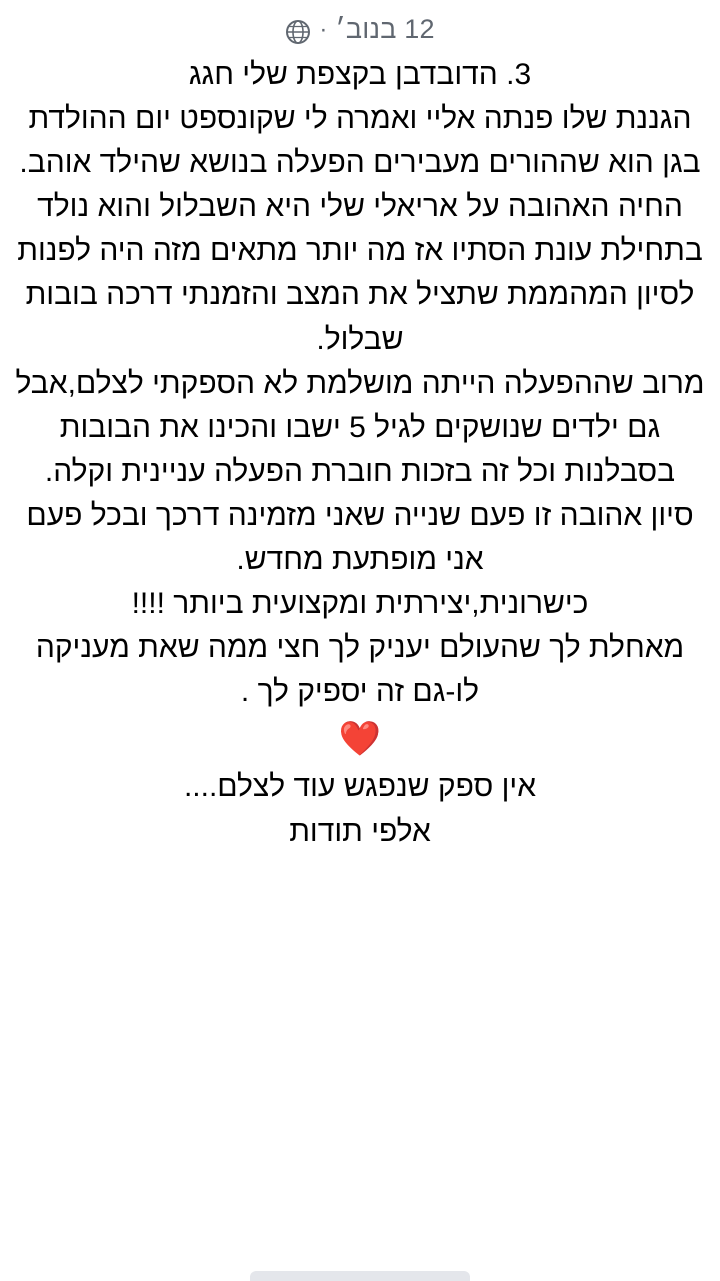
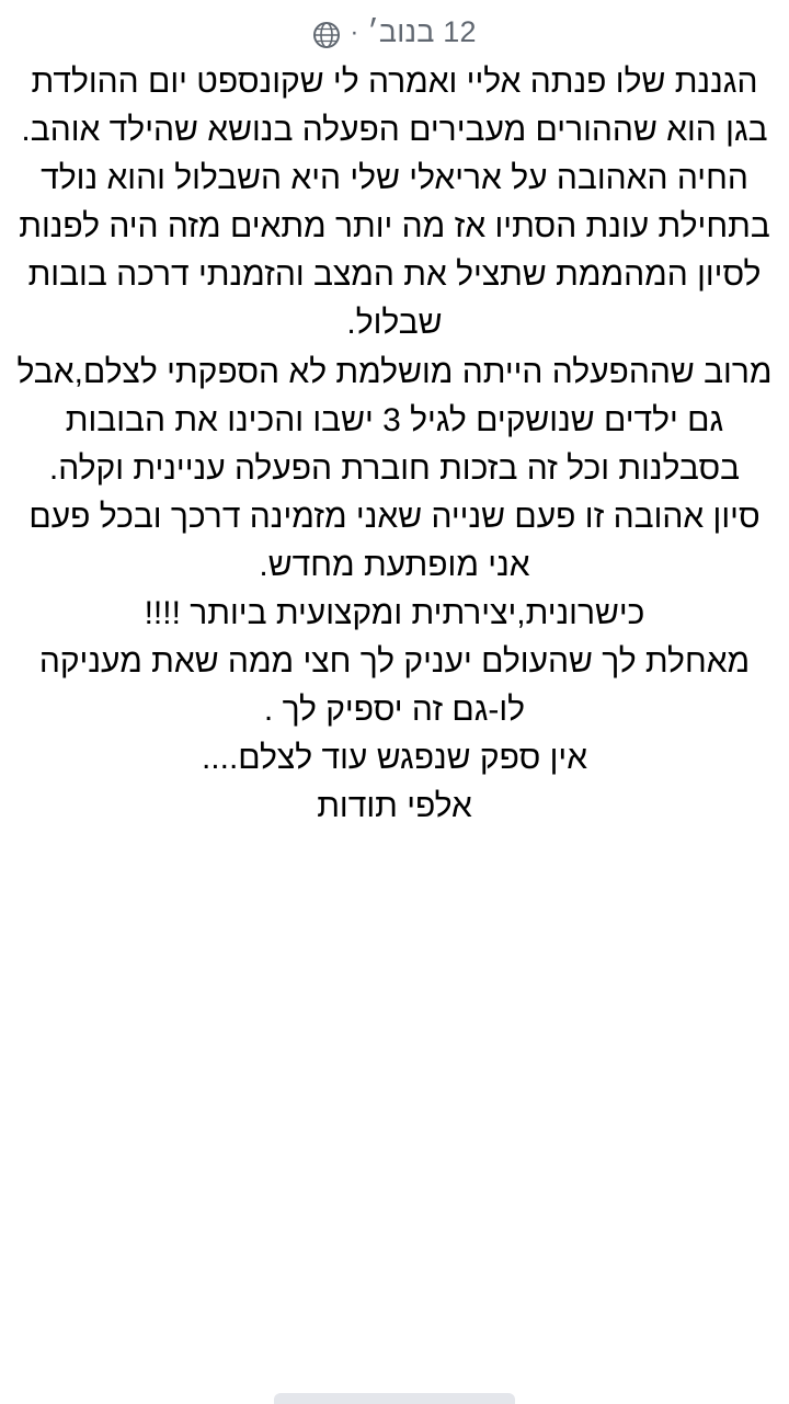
  12 בנוב׳
  ·
- 3. הדובדבן בקצפת שלי חגג
  הגננת שלו פנתה אליי ואמרה לי שקונספט יום ההולדת בגן הוא שההורים מעבירים הפעלה בנושא שהילד אוהב.
  החיה האהובה על אריאלי שלי היא השבלול והוא נולד בתחילת עונת הסתיו אז מה יותר מתאים מזה היה לפנות לסיון המהממת שתציל את המצב והזמנתי דרכה בובות שבלול.
- מרוב שההפעלה הייתה מושלמת לא הספקתי לצלם,אבל גם ילדים שנושקים לגיל 5 ישבו והכינו את הבובות בסבלנות וכל זה בזכות חוברת הפעלה עניינית וקלה.
+ מרוב שההפעלה הייתה מושלמת לא הספקתי לצלם,אבל גם ילדים שנושקים לגיל 3 ישבו והכינו את הבובות בסבלנות וכל זה בזכות חוברת הפעלה עניינית וקלה.
  סיון אהובה זו פעם שנייה שאני מזמינה דרכך ובכל פעם אני מופתעת מחדש.
  כישרונית,יצירתית ומקצועית ביותר !!!!
  מאחלת לך שהעולם יעניק לך חצי ממה שאת מעניקה לו-גם זה יספיק לך .
- ❤️
  אין ספק שנפגש עוד לצלם....
  אלפי תודות
